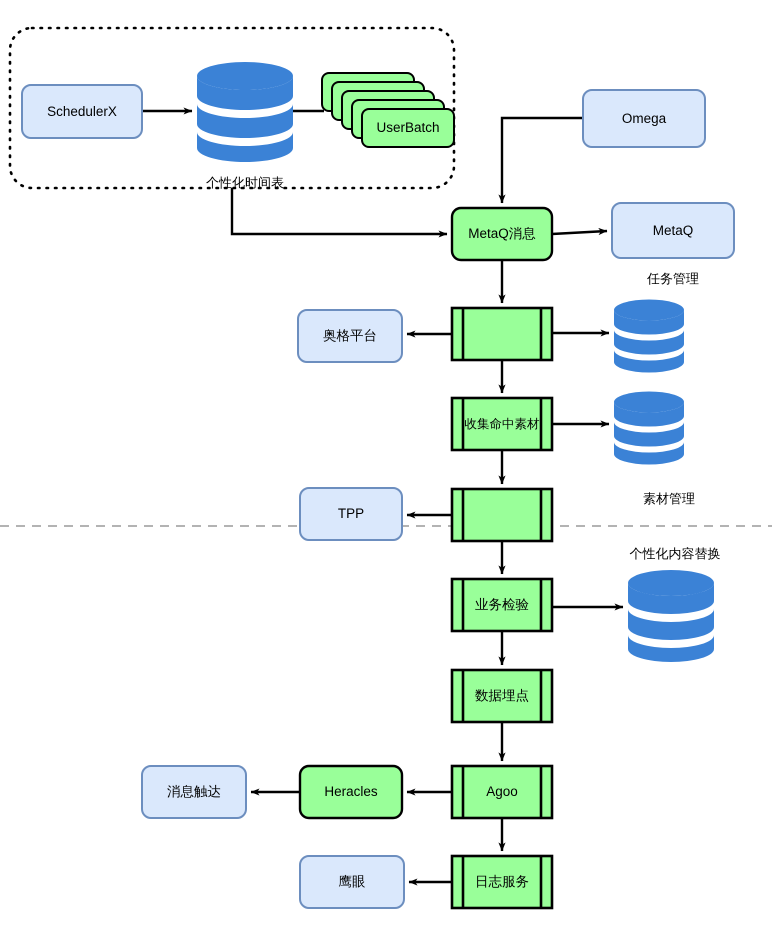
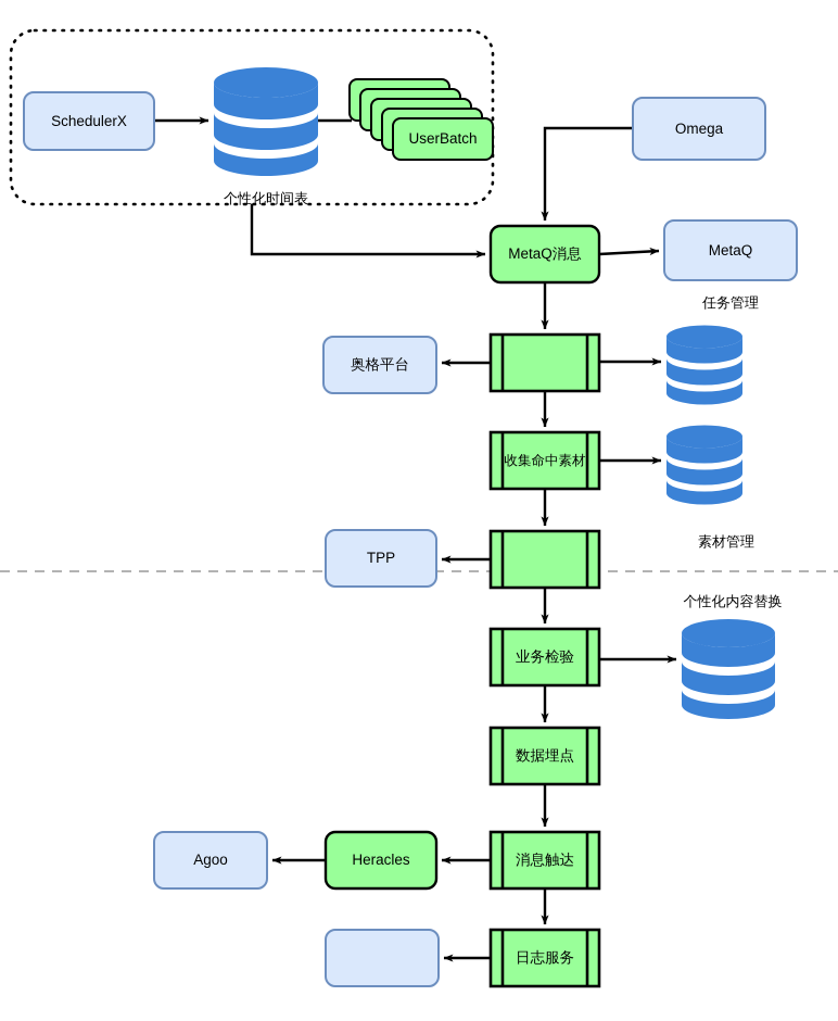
  SchedulerX
  UserBatch
  Omega
  MetaQ消息
  MetaQ
  奥格平台
  收集命中素材
  TPP
  业务检验
  数据埋点
- 消息触达
+ Agoo
  Heracles
- Agoo
+ 消息触达
- 鹰眼
  日志服务
  个性化时间表
  素材管理
  个性化内容替换
  任务管理
